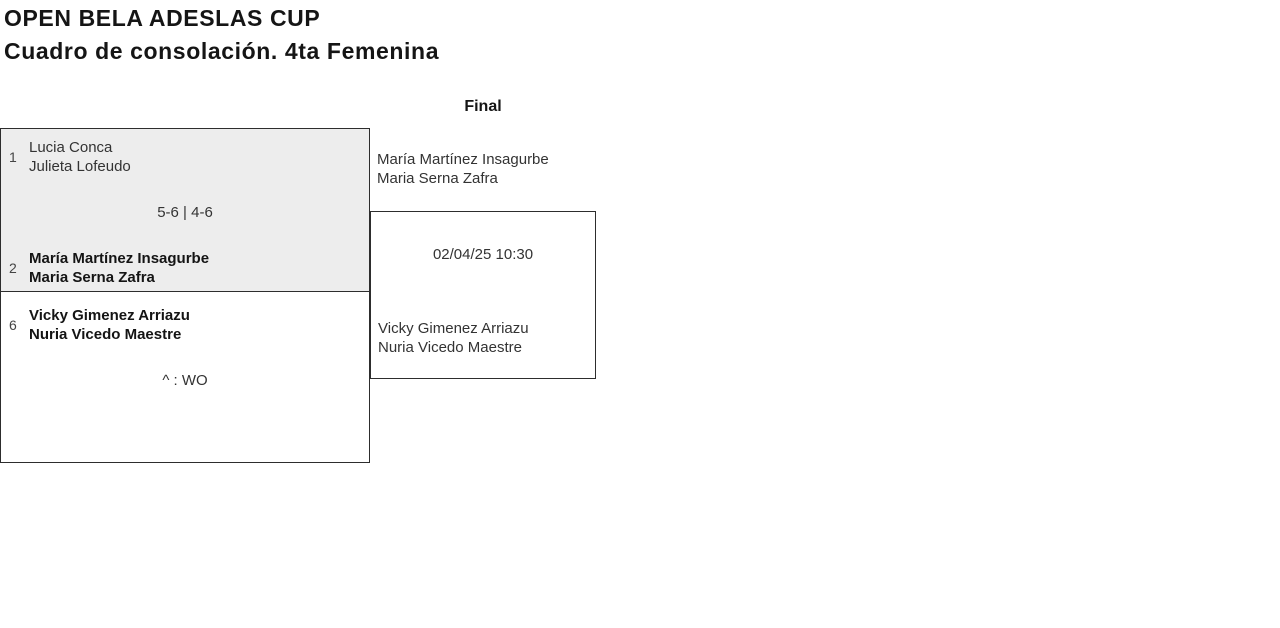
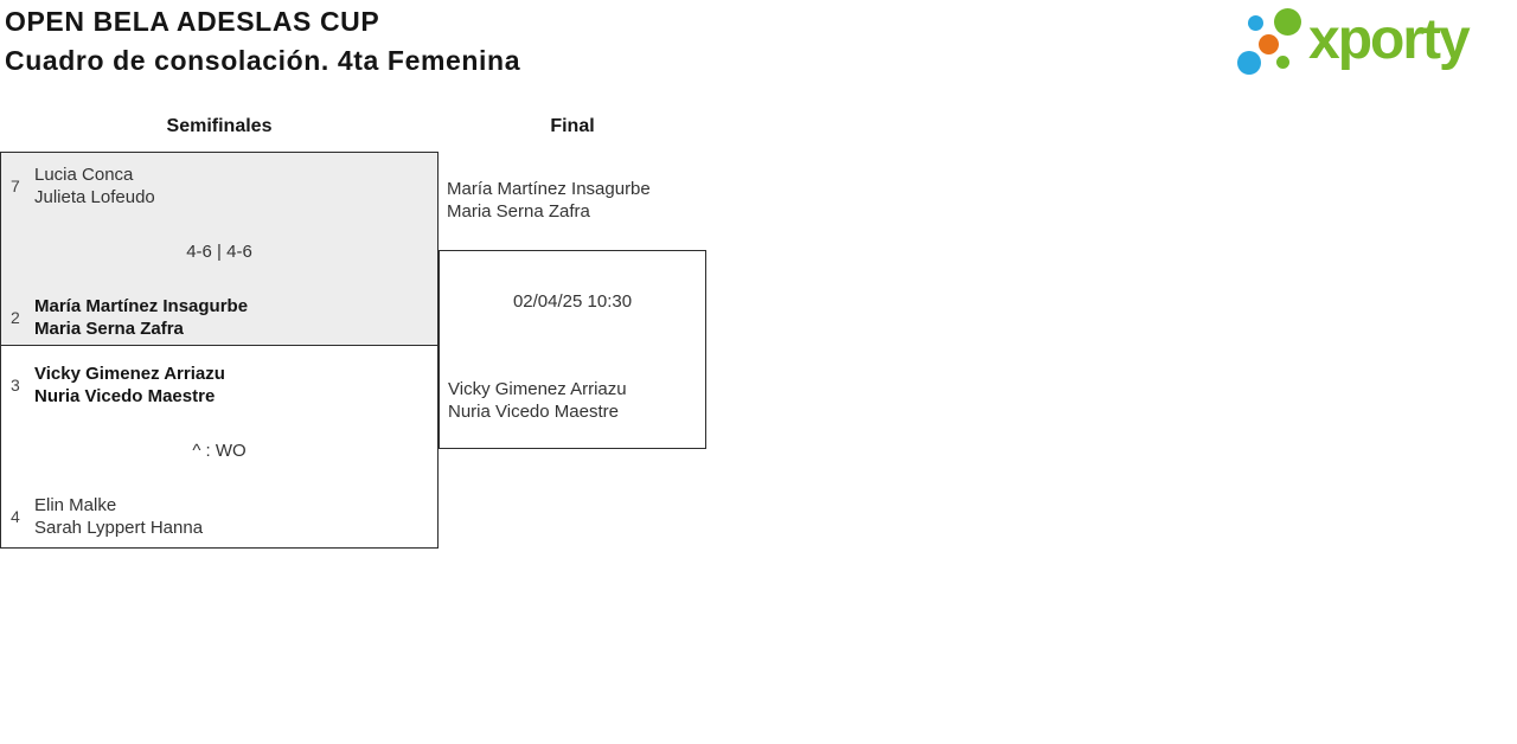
  OPEN BELA ADESLAS CUP
  Cuadro de consolación. 4ta Femenina
+ xporty
+ Semifinales
  Final
- 1
+ 7
  Lucia Conca
  Julieta Lofeudo
- 5-6 | 4-6
+ 4-6 | 4-6
  2
  María Martínez Insagurbe
  Maria Serna Zafra
- 6
+ 3
  Vicky Gimenez Arriazu
  Nuria Vicedo Maestre
  ^ : WO
+ 4
+ Elin Malke
+ Sarah Lyppert Hanna
  María Martínez Insagurbe
  Maria Serna Zafra
  02/04/25 10:30
  Vicky Gimenez Arriazu
  Nuria Vicedo Maestre
